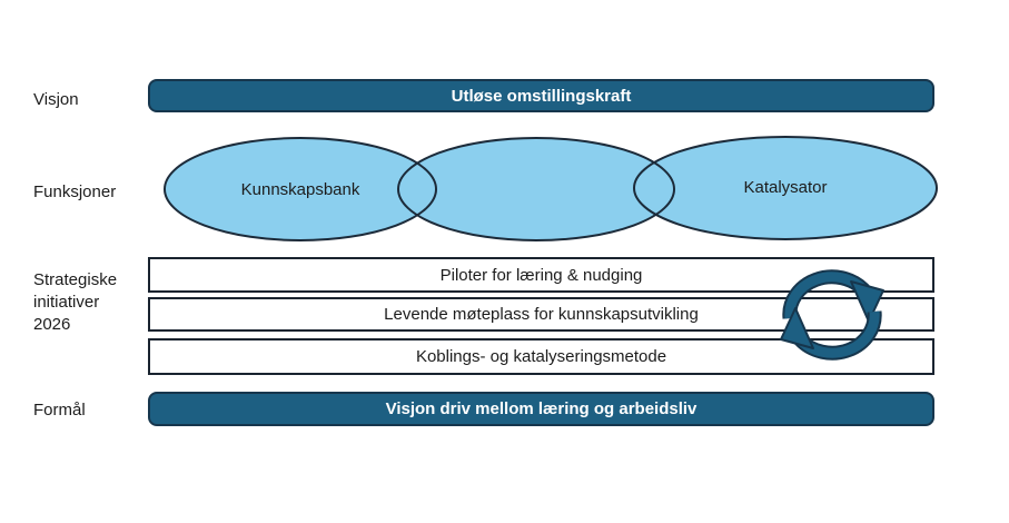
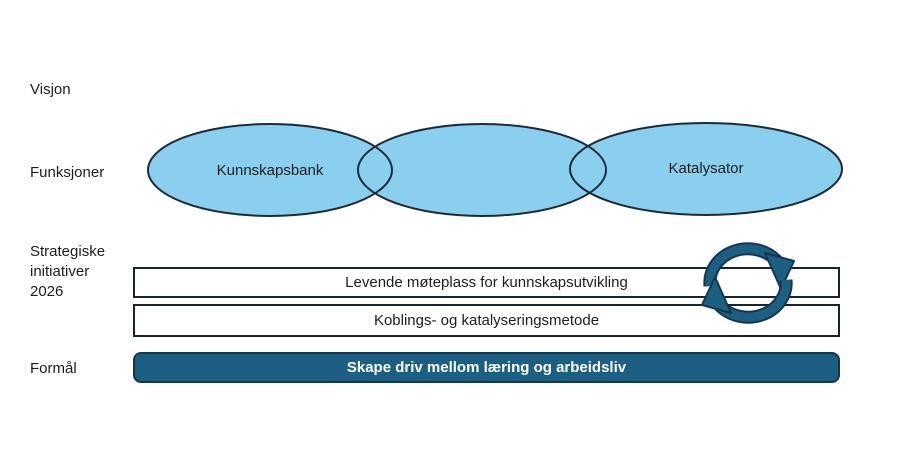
  Visjon
  Funksjoner
  Strategiske initiativer 2026
  Formål
- Utløse omstillingskraft
  Kunnskapsbank
  Katalysator
- Piloter for læring & nudging
  Levende møteplass for kunnskapsutvikling
  Koblings- og katalyseringsmetode
- Visjon driv mellom læring og arbeidsliv
+ Skape driv mellom læring og arbeidsliv
